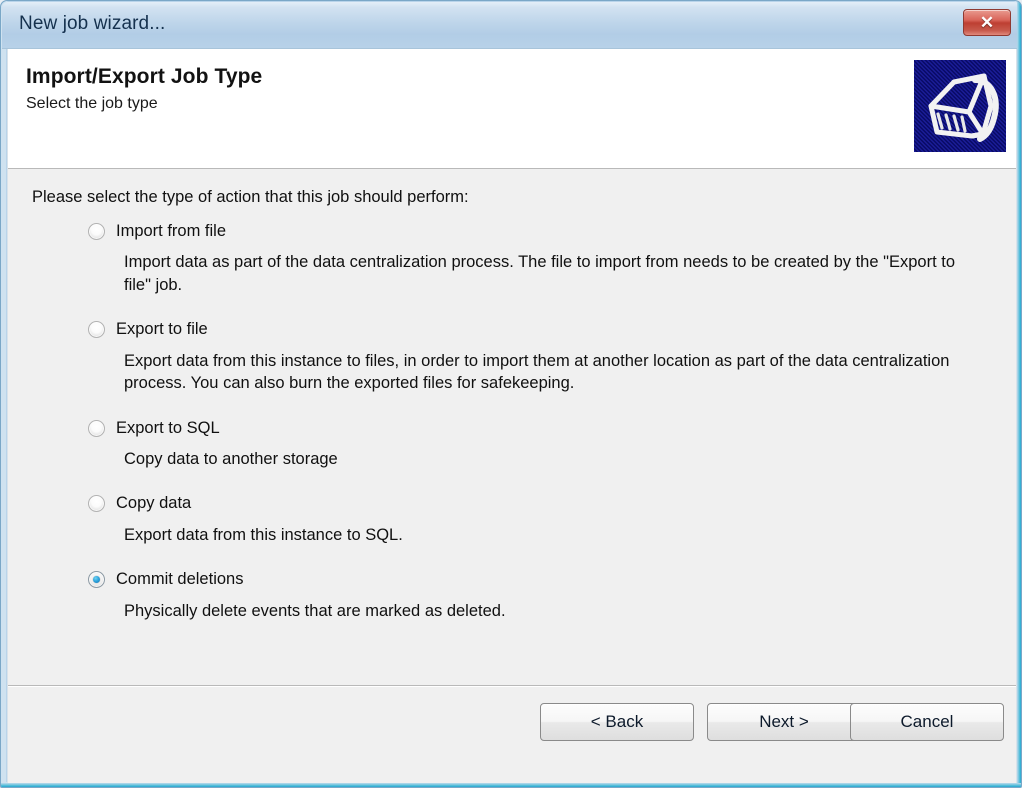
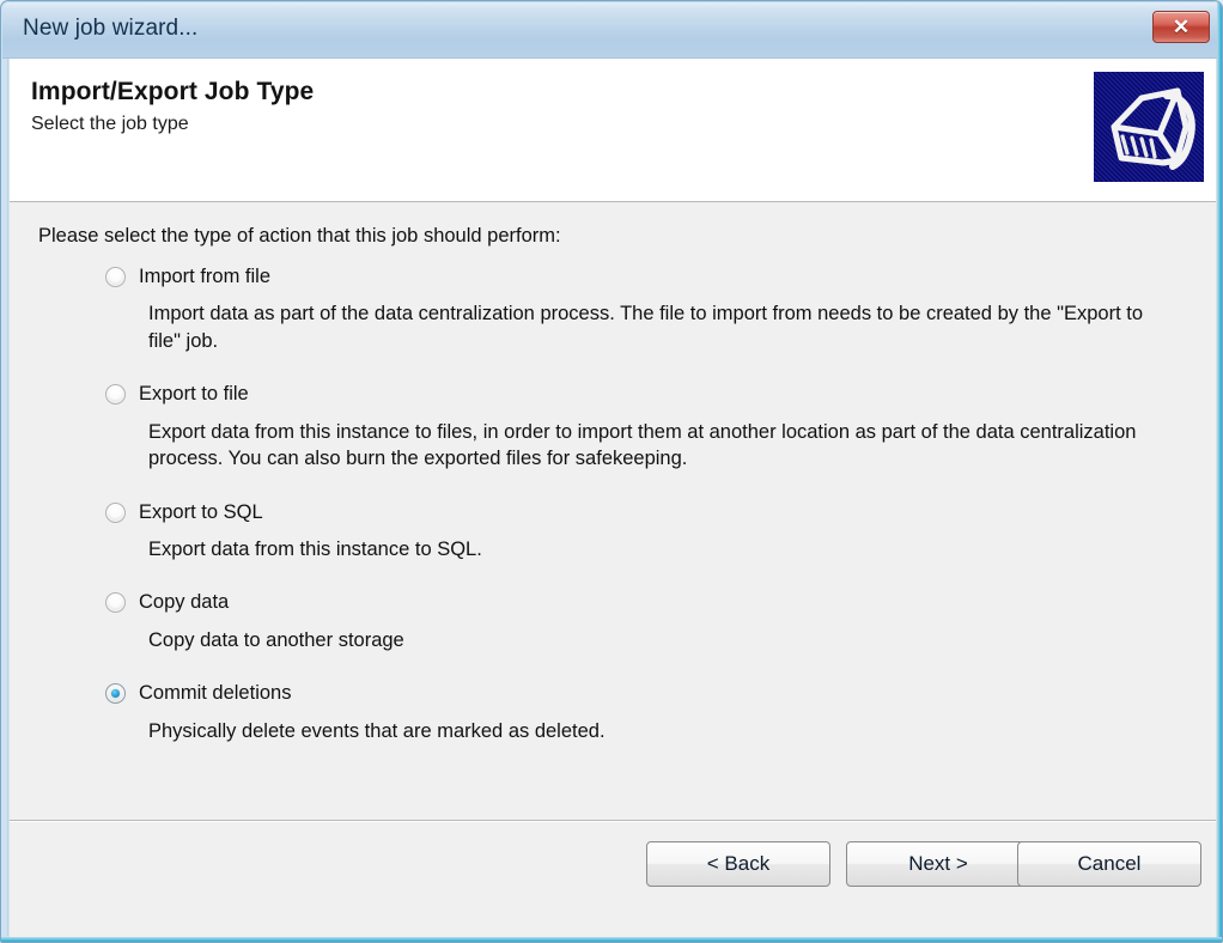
  New job wizard...
  ✕
  Import/Export Job Type
  Select the job type
  Please select the type of action that this job should perform:
  Import from file
  Import data as part of the data centralization process. The file to import from needs to be created by the "Export to file" job.
  Export to file
  Export data from this instance to files, in order to import them at another location as part of the data centralization process. You can also burn the exported files for safekeeping.
  Export to SQL
- Copy data to another storage
+ Export data from this instance to SQL.
  Copy data
- Export data from this instance to SQL.
+ Copy data to another storage
  Commit deletions
  Physically delete events that are marked as deleted.
  < Back
  Next >
  Cancel
